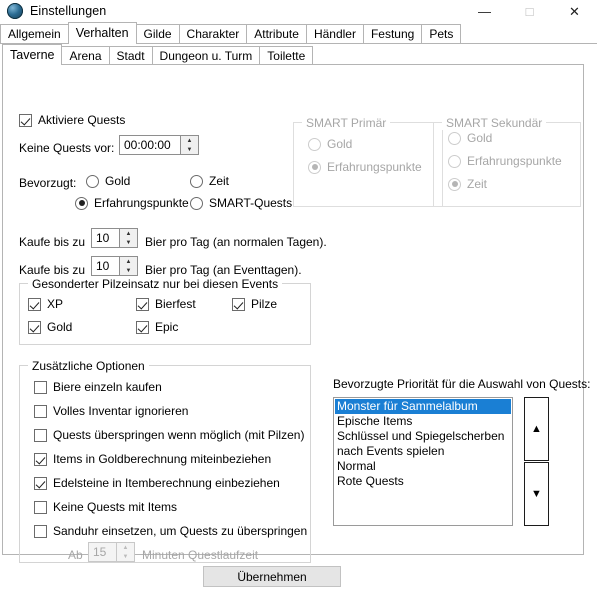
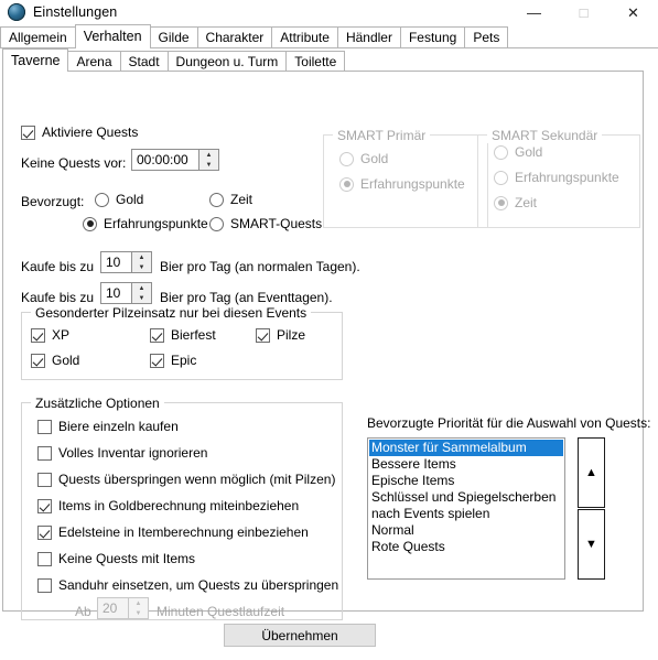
  Einstellungen
  —
  □
  ✕
  Allgemein
  Verhalten
  Gilde
  Charakter
  Attribute
  Händler
  Festung
  Pets
  Taverne
  Arena
  Stadt
  Dungeon u. Turm
  Toilette
  Aktiviere Quests
  Keine Quests vor:
  00:00:00
  Bevorzugt:
  Gold
  Zeit
  Erfahrungspunkte
  SMART-Quests
  SMART Primär
  Gold
  Erfahrungspunkte
  SMART Sekundär
  Gold
  Erfahrungspunkte
  Zeit
  Kaufe bis zu
  10
  Bier pro Tag (an normalen Tagen).
  Kaufe bis zu
  10
  Bier pro Tag (an Eventtagen).
  Gesonderter Pilzeinsatz nur bei diesen Events
  XP
  Bierfest
  Pilze
  Gold
  Epic
  Zusätzliche Optionen
  Biere einzeln kaufen
  Volles Inventar ignorieren
  Quests überspringen wenn möglich (mit Pilzen)
  Items in Goldberechnung miteinbeziehen
  Edelsteine in Itemberechnung einbeziehen
  Keine Quests mit Items
  Sanduhr einsetzen, um Quests zu überspringen
  Ab
- 15
+ 20
  Minuten Questlaufzeit
  Bevorzugte Priorität für die Auswahl von Quests:
  Monster für Sammelalbum
+ Bessere Items
  Epische Items
  Schlüssel und Spiegelscherben
  nach Events spielen
  Normal
  Rote Quests
  ▲
  ▼
  Übernehmen
